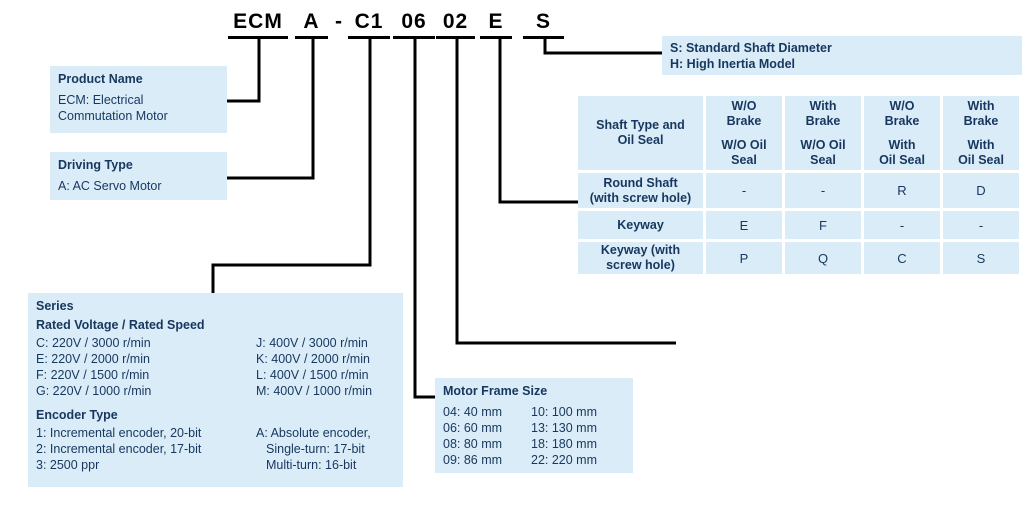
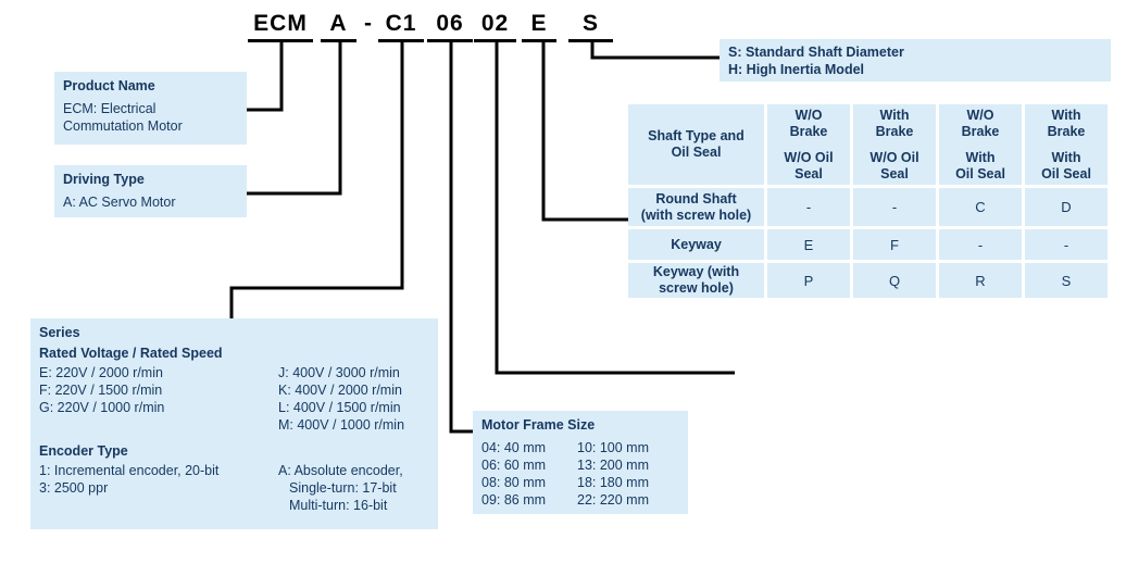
  ECM
  A
  -
  C1
  06
  02
  E
  S
  Product Name
  ECM: Electrical
  Commutation Motor
  Driving Type
  A: AC Servo Motor
  Series
  Rated Voltage / Rated Speed
- C: 220V / 3000 r/min
  E: 220V / 2000 r/min
  F: 220V / 1500 r/min
  G: 220V / 1000 r/min
  J: 400V / 3000 r/min
  K: 400V / 2000 r/min
  L: 400V / 1500 r/min
  M: 400V / 1000 r/min
  Encoder Type
  1: Incremental encoder, 20-bit
- 2: Incremental encoder, 17-bit
  3: 2500 ppr
  A: Absolute encoder,
  Single-turn: 17-bit
  Multi-turn: 16-bit
  Motor Frame Size
  04: 40 mm
  06: 60 mm
  08: 80 mm
  09: 86 mm
  10: 100 mm
- 13: 130 mm
+ 13: 200 mm
  18: 180 mm
  22: 220 mm
  S: Standard Shaft Diameter
  H: High Inertia Model
  Shaft Type and
  Oil Seal
  W/O
  Brake
  W/O Oil
  Seal
  With
  Brake
  W/O Oil
  Seal
  W/O
  Brake
  With
  Oil Seal
  With
  Brake
  With
  Oil Seal
  Round Shaft
  (with screw hole)
  -
  -
- R
+ C
  D
  Keyway
  E
  F
  -
  -
  Keyway (with
  screw hole)
  P
  Q
- C
+ R
  S
